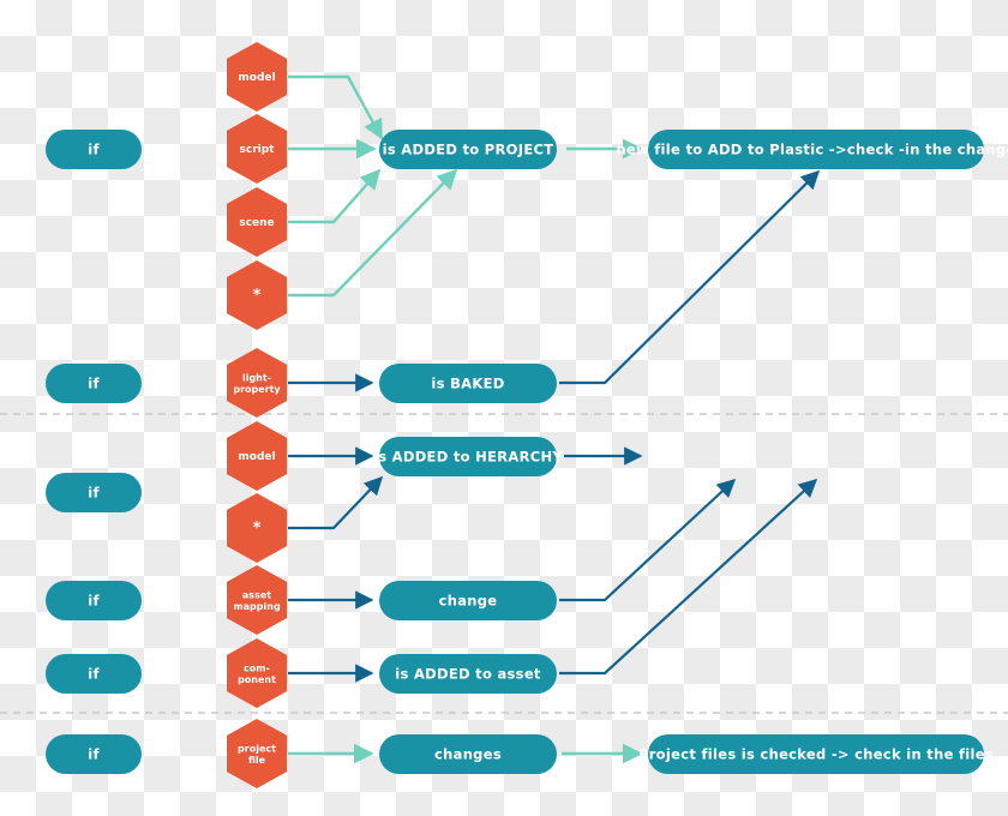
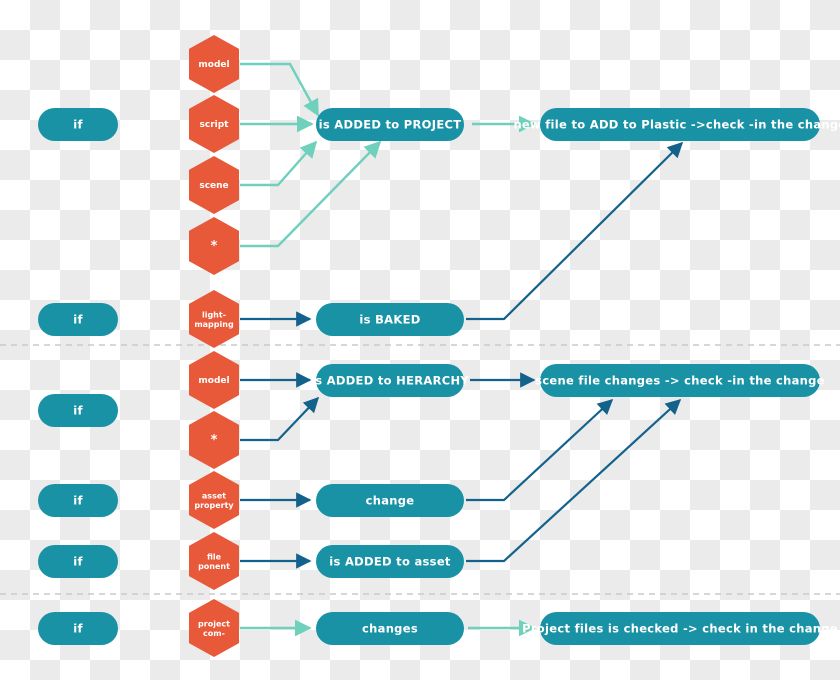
  if
  if
  if
  if
  if
  if
  model
  script
  scene
  *
  light-
- property
+ mapping
  model
  *
  asset
- mapping
+ property
- com-
+ file
  ponent
  project
- file
+ com-
  is ADDED to PROJECT
  is BAKED
  is ADDED to HERARCHY
  change
  is ADDED to asset
  changes
  new file to ADD to Plastic ->check -in the chang
+ scene file changes -> check -in the change
- Project files is checked -> check in the files
+ Project files is checked -> check in the change
